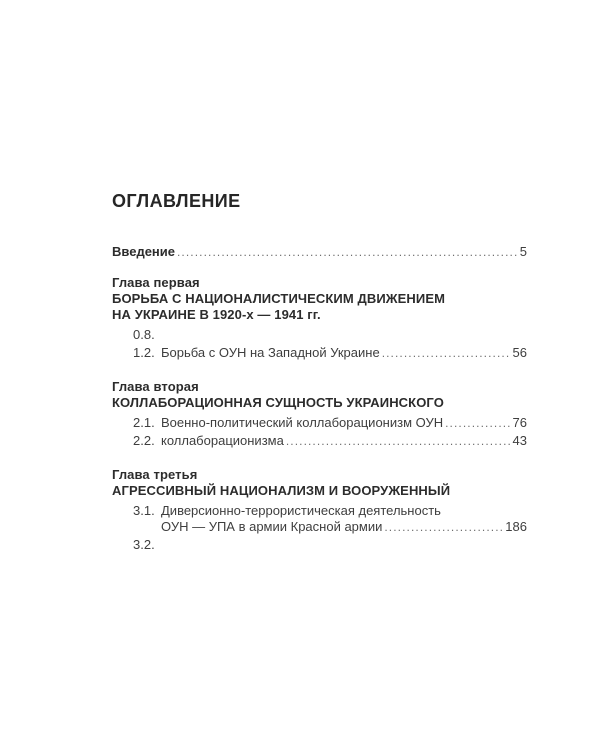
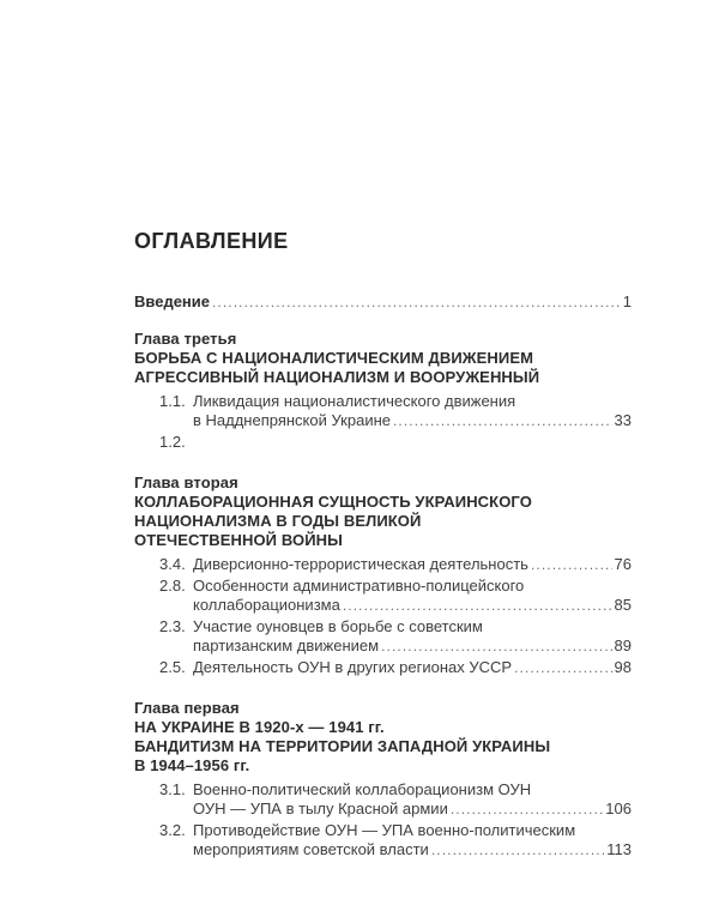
  ОГЛАВЛЕНИЕ
  Введение
- 5
+ 1
- Глава первая
+ Глава третья
  БОРЬБА С НАЦИОНАЛИСТИЧЕСКИМ ДВИЖЕНИЕМ
- НА УКРАИНЕ В 1920-х — 1941 гг.
+ АГРЕССИВНЫЙ НАЦИОНАЛИЗМ И ВООРУЖЕННЫЙ
- 0.8.
+ 1.1.
+ Ликвидация националистического движения
+ в Надднепрянской Украине
+ 33
  1.2.
- Борьба с ОУН на Западной Украине
- 56
  Глава вторая
  КОЛЛАБОРАЦИОННАЯ СУЩНОСТЬ УКРАИНСКОГО
+ НАЦИОНАЛИЗМА В ГОДЫ ВЕЛИКОЙ
+ ОТЕЧЕСТВЕННОЙ ВОЙНЫ
- 2.1.
+ 3.4.
- Военно-политический коллаборационизм ОУН
+ Диверсионно-террористическая деятельность
  76
- 2.2.
+ 2.8.
+ Особенности административно-полицейского
  коллаборационизма
- 43
+ 85
+ 2.3.
+ Участие оуновцев в борьбе с советским
+ партизанским движением
+ 89
+ 2.5.
+ Деятельность ОУН в других регионах УССР
+ 98
- Глава третья
+ Глава первая
- АГРЕССИВНЫЙ НАЦИОНАЛИЗМ И ВООРУЖЕННЫЙ
+ НА УКРАИНЕ В 1920-х — 1941 гг.
+ БАНДИТИЗМ НА ТЕРРИТОРИИ ЗАПАДНОЙ УКРАИНЫ
+ В 1944–1956 гг.
  3.1.
- Диверсионно-террористическая деятельность
+ Военно-политический коллаборационизм ОУН
- ОУН — УПА в армии Красной армии
+ ОУН — УПА в тылу Красной армии
- 186
+ 106
  3.2.
+ Противодействие ОУН — УПА военно-политическим
+ мероприятиям советской власти
+ 113
